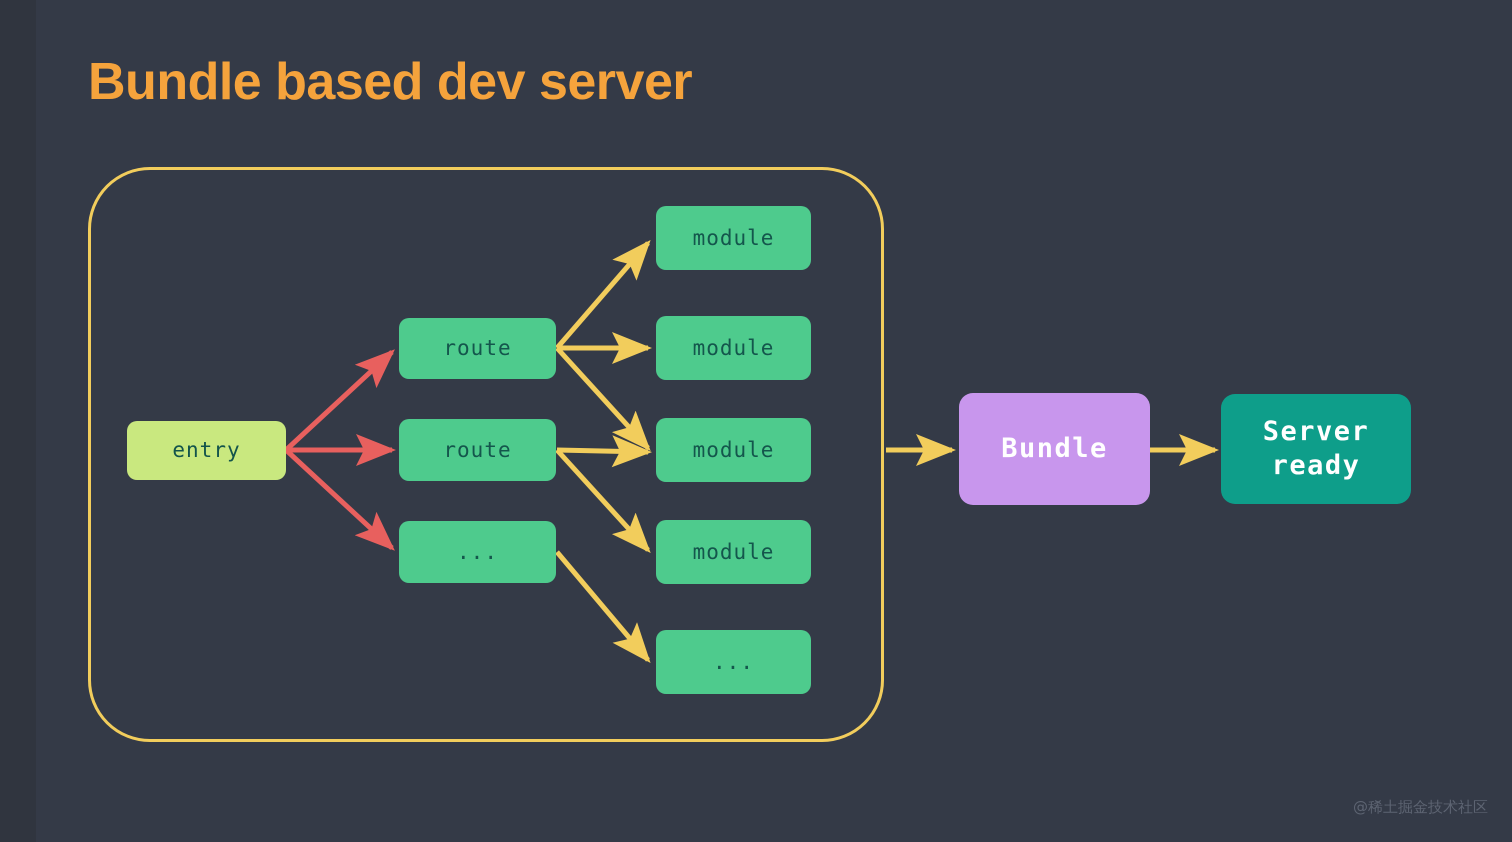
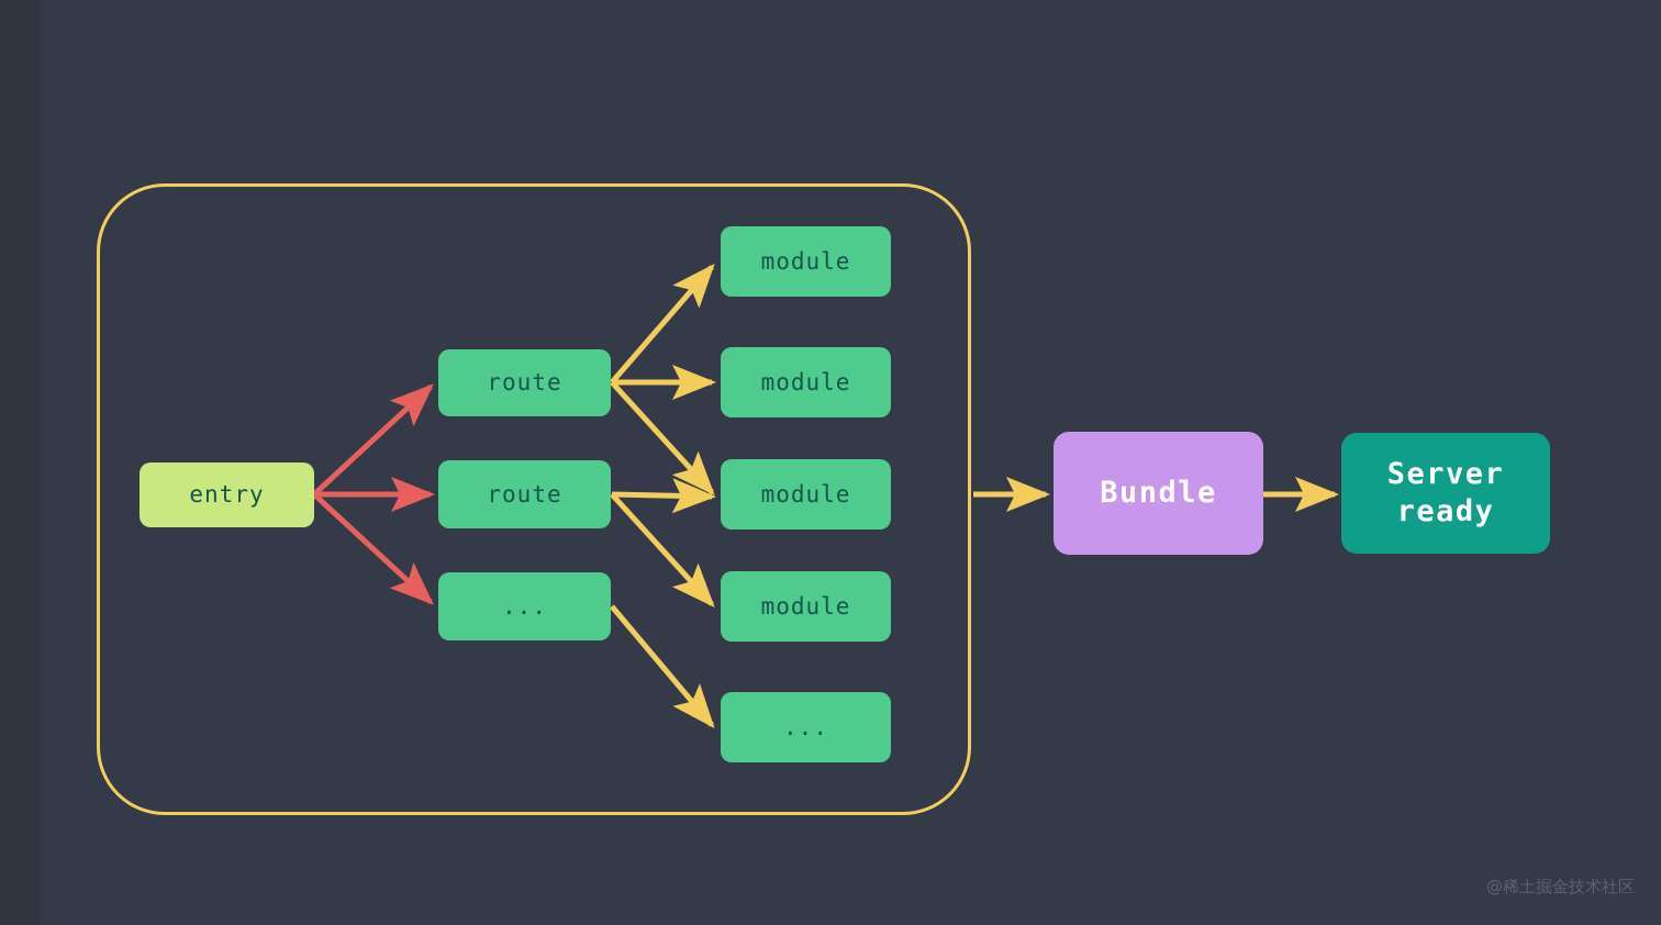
- Bundle based dev server
  entry
  route
  route
  ...
  module
  module
  module
  module
  ...
  Bundle
  Server
  ready
  @稀土掘金技术社区
